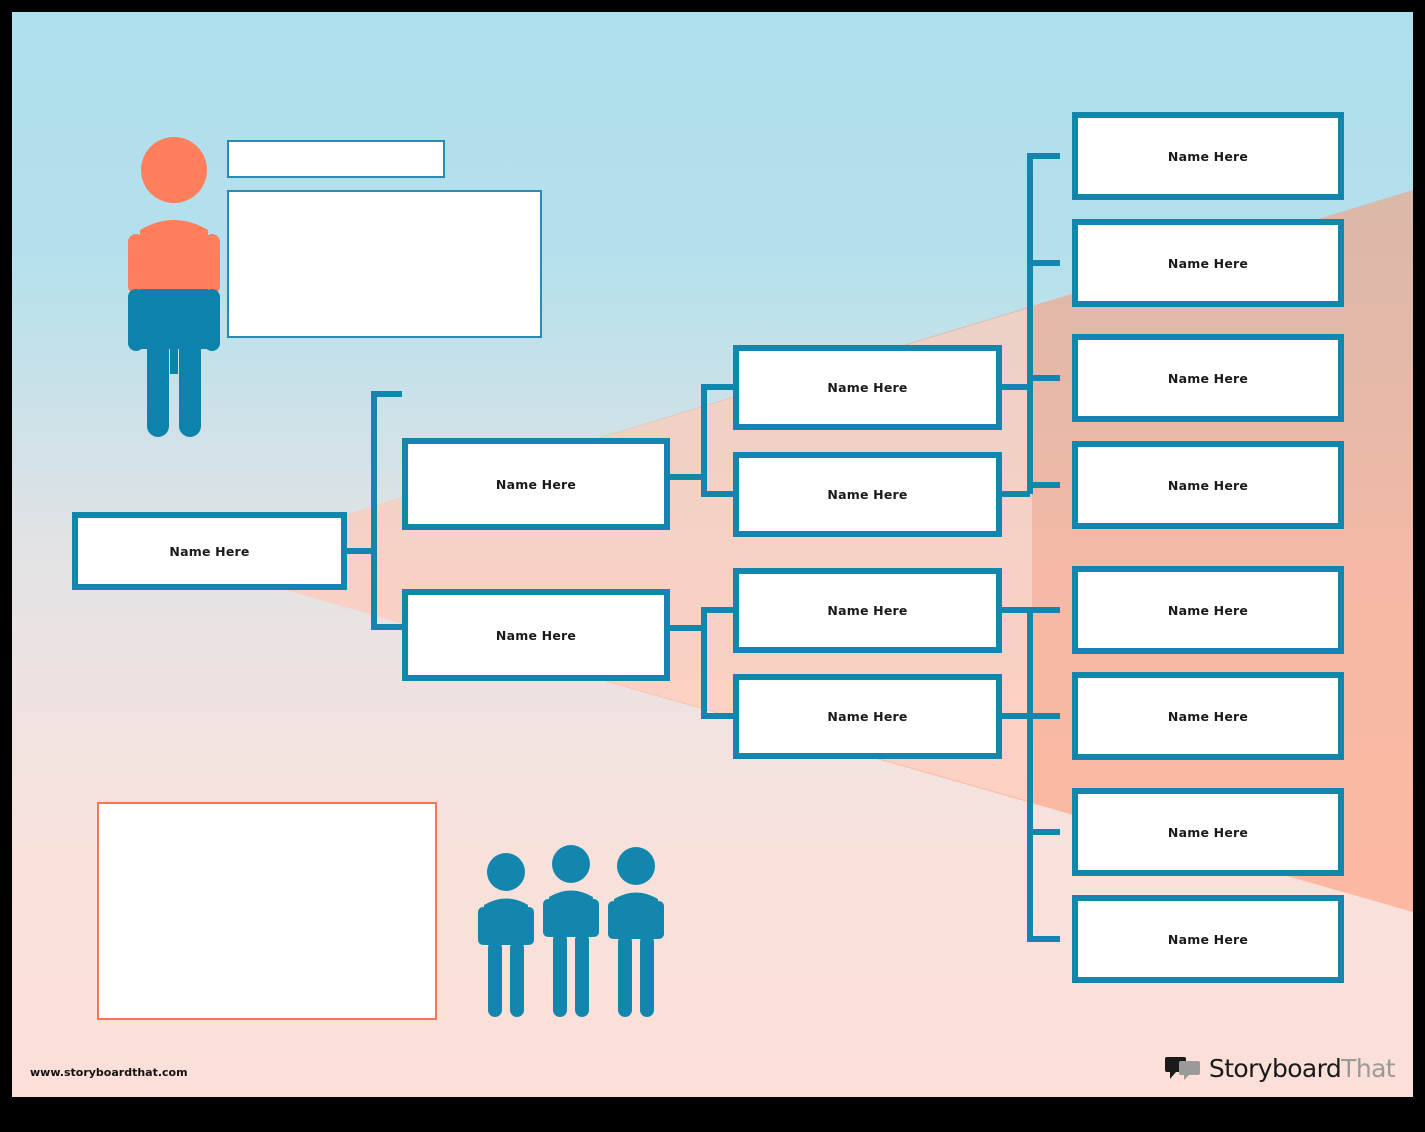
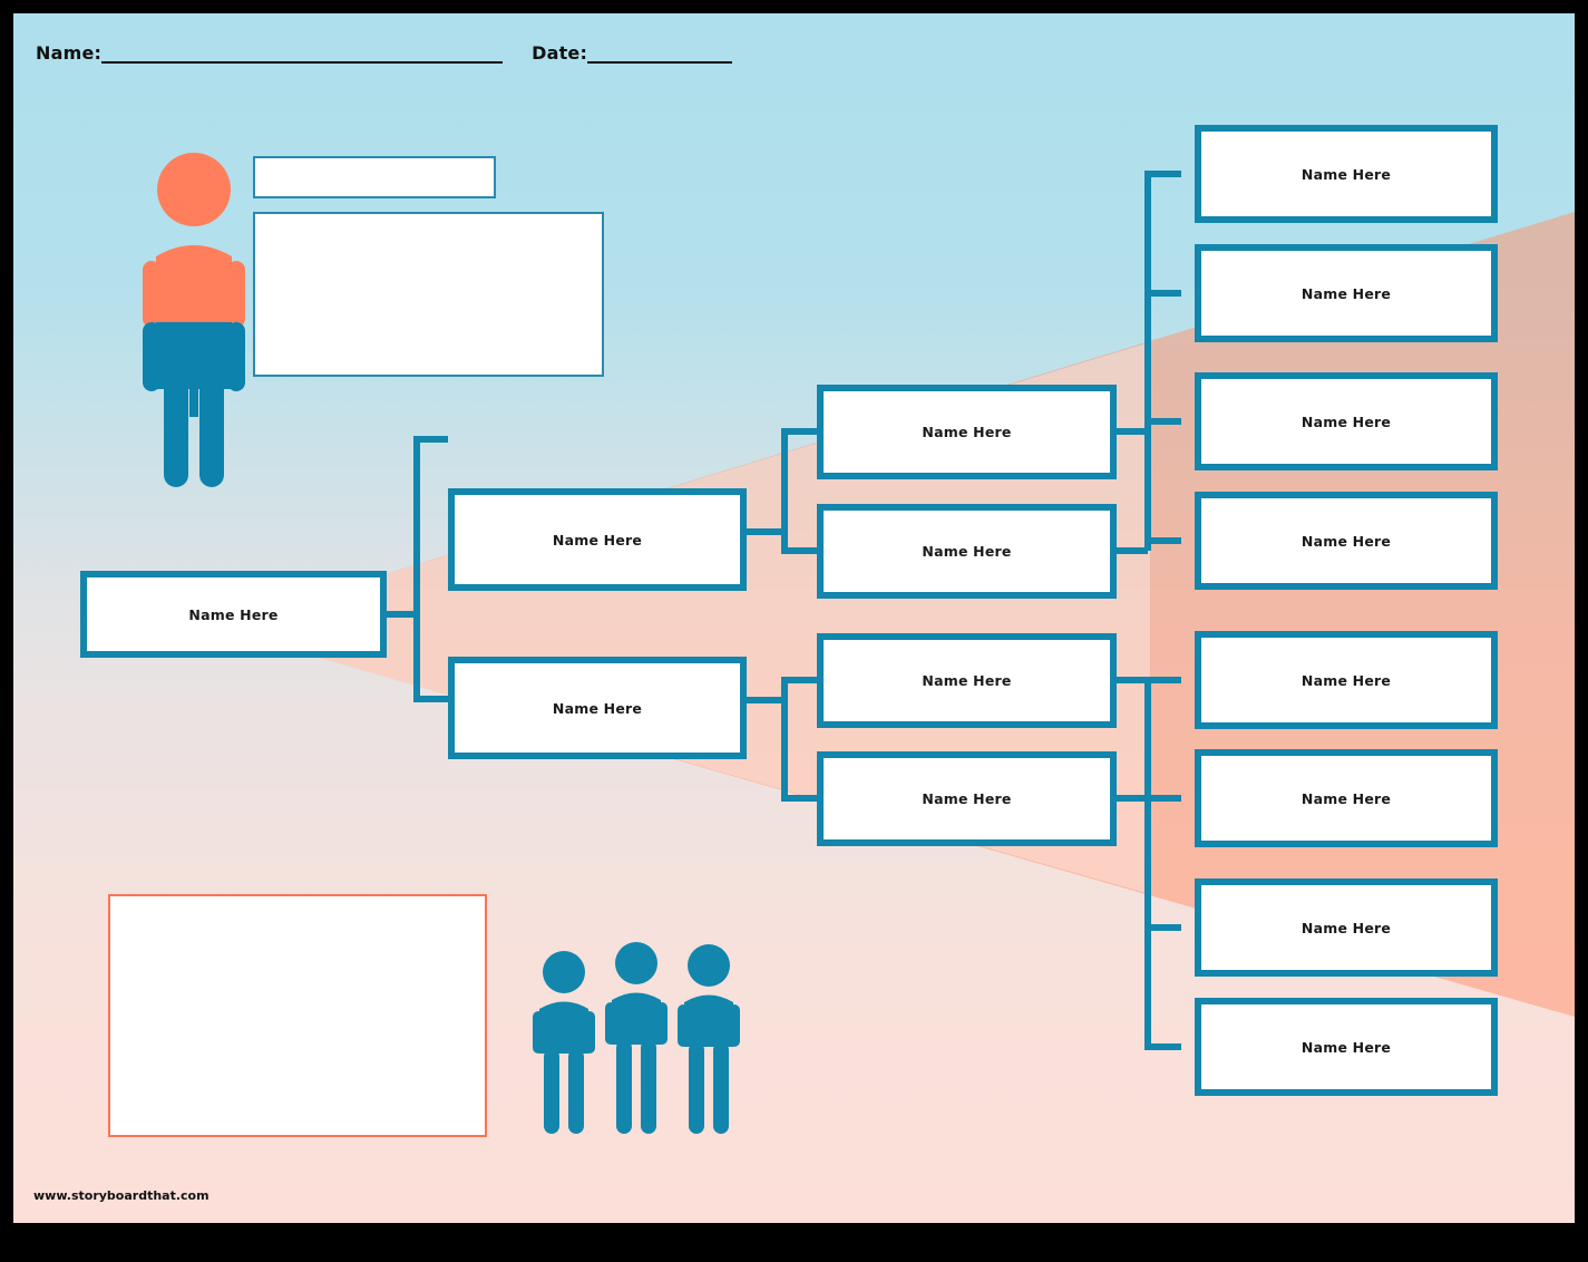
+ Name: Date:
  Name Here
  Name Here
  Name Here
  Name Here
  Name Here
  Name Here
  Name Here
  Name Here
  Name Here
  Name Here
  Name Here
  Name Here
  Name Here
  Name Here
  Name Here
  www.storyboardthat.com
- StoryboardThat
